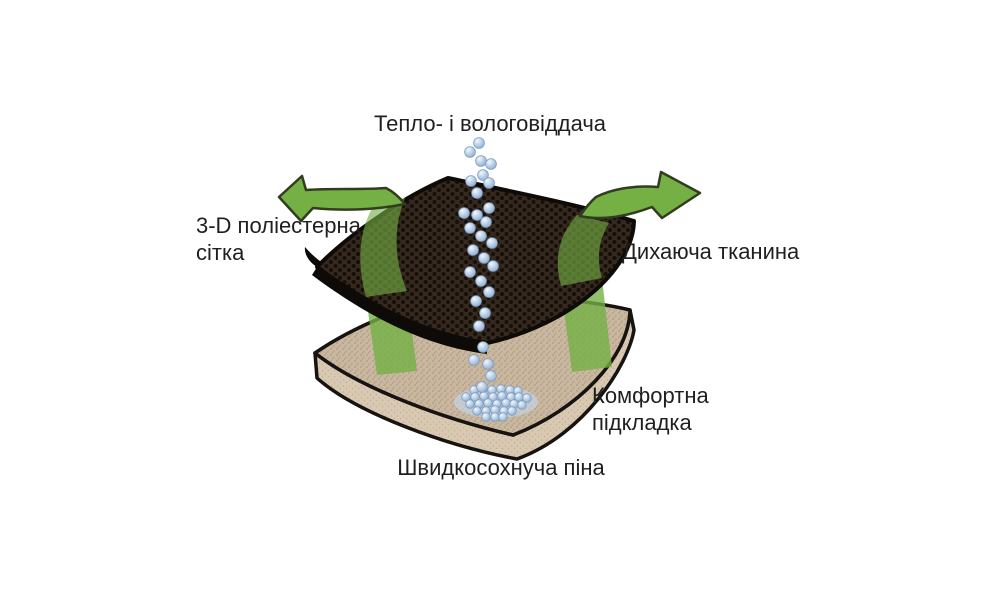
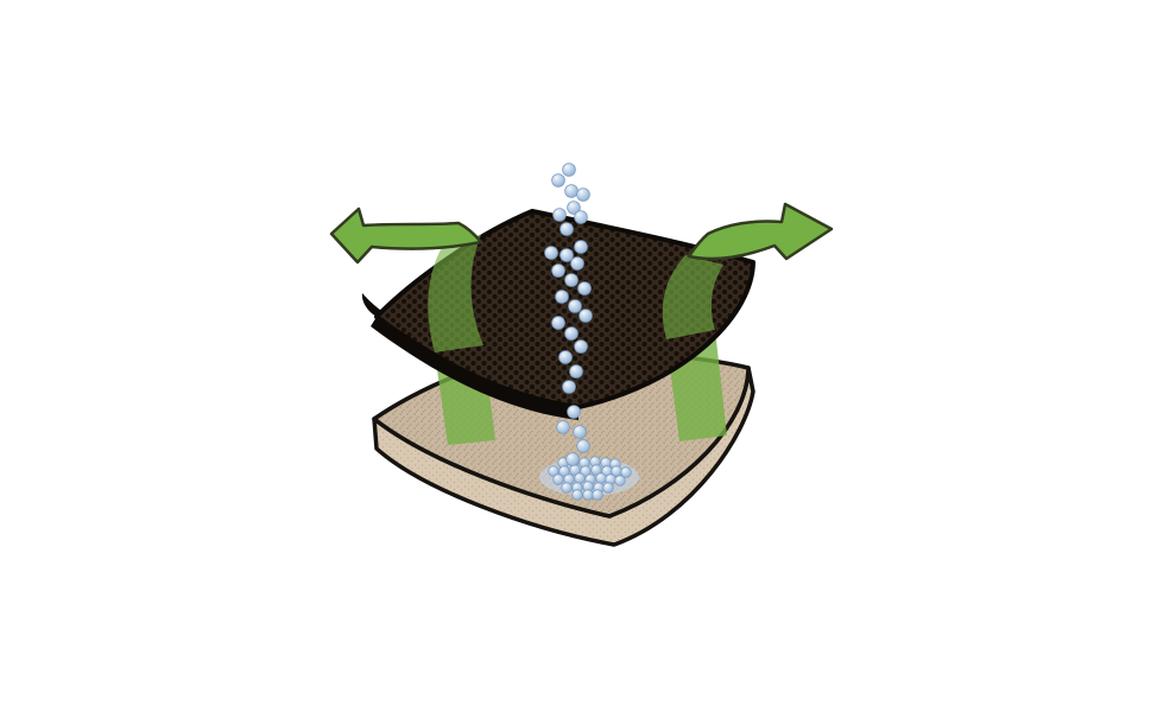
- Тепло- і вологовіддача
- 3-D поліестерна
- сітка
- Дихаюча тканина
- Комфортна
- підкладка
- Швидкосохнуча піна
